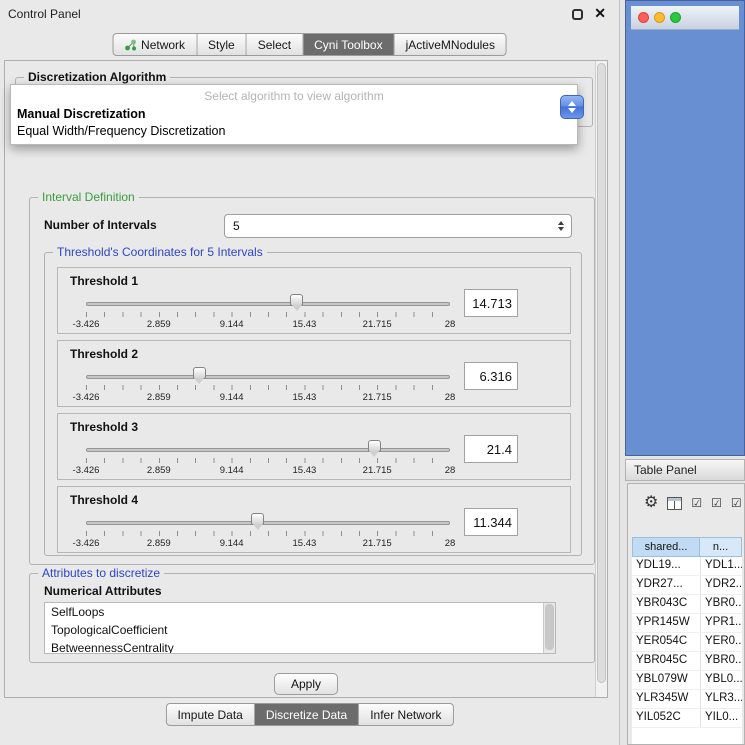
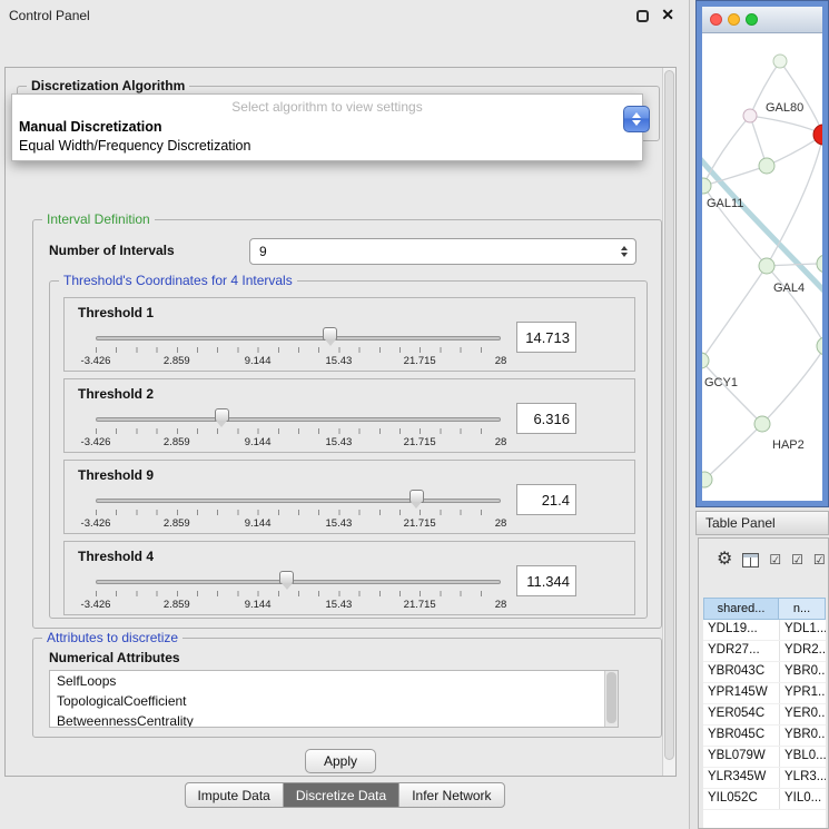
  Control Panel
  ✕
- Network
- Style
- Select
- Cyni Toolbox
- jActiveMNodules
  Discretization Algorithm
  Interval Definition
  Number of Intervals
- 5
+ 9
- Threshold's Coordinates for 5 Intervals
+ Threshold's Coordinates for 4 Intervals
  Threshold 1
  -3.426
  2.859
  9.144
  15.43
  21.715
  28
  14.713
  Threshold 2
  -3.426
  2.859
  9.144
  15.43
  21.715
  28
  6.316
- Threshold 3
+ Threshold 9
  -3.426
  2.859
  9.144
  15.43
  21.715
  28
  21.4
  Threshold 4
  -3.426
  2.859
  9.144
  15.43
  21.715
  28
  11.344
  Attributes to discretize
  Numerical Attributes
  SelfLoops
  TopologicalCoefficient
  BetweennessCentrality
  Apply
  Impute Data
  Discretize Data
  Infer Network
- Select algorithm to view algorithm
+ Select algorithm to view settings
  Manual Discretization
  Equal Width/Frequency Discretization
+ GAL80
+ GAL11
+ GAL4
+ GCY1
+ HAP2
  Table Panel
  ⚙
  ☑
  ☑
  ☑
  shared...
  n...
  YDL19...
  YDL1...
  YDR27...
  YDR2..
  YBR043C
  YBR0..
  YPR145W
  YPR1..
  YER054C
  YER0..
  YBR045C
  YBR0..
  YBL079W
  YBL0...
  YLR345W
  YLR3...
  YIL052C
  YIL0...
